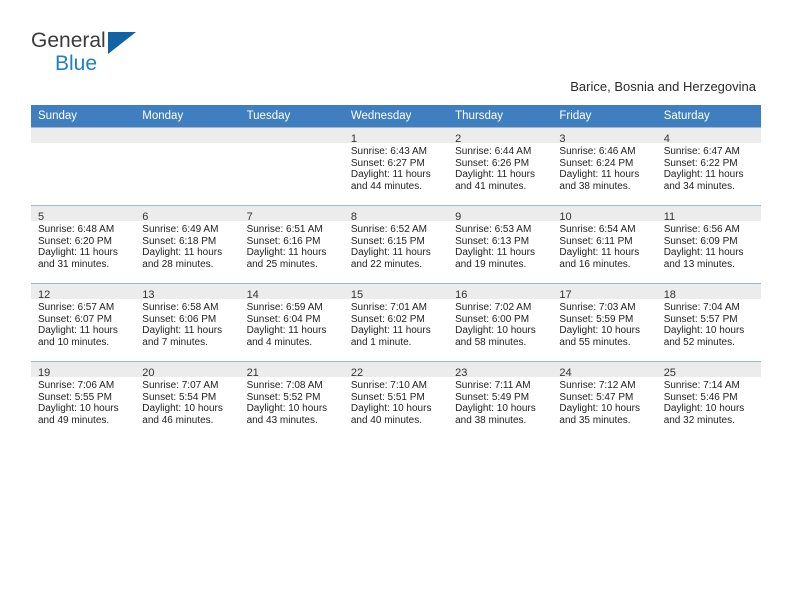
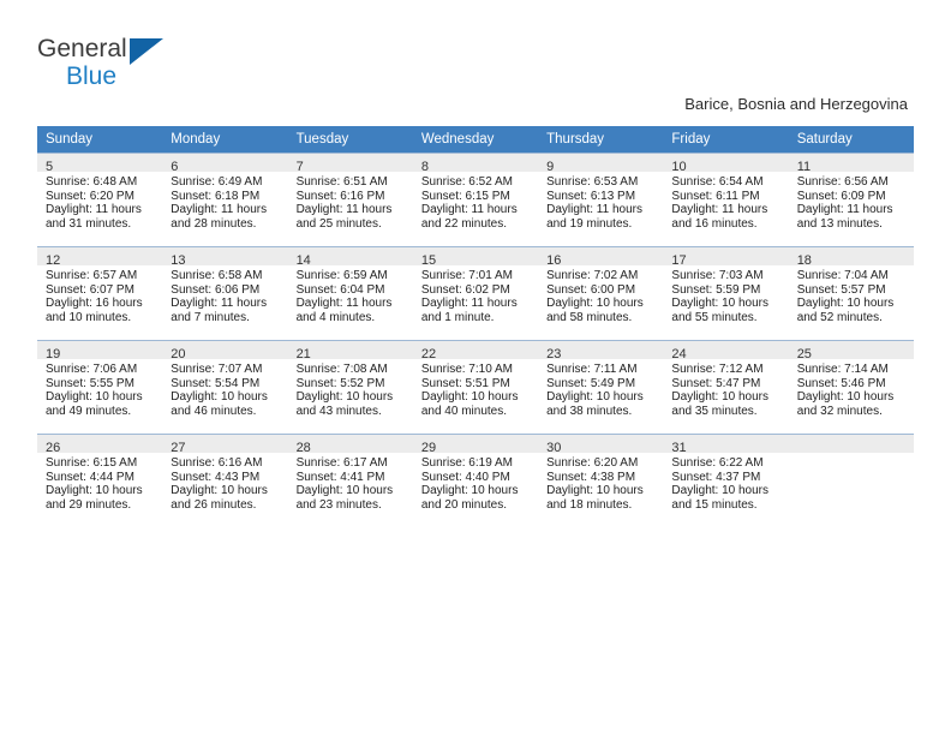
  General
  Blue
  Barice, Bosnia and Herzegovina
  Sunday	Monday	Tuesday	Wednesday	Thursday	Friday	Saturday
- 			1Sunrise: 6:43 AMSunset: 6:27 PMDaylight: 11 hours and 44 minutes.	2Sunrise: 6:44 AMSunset: 6:26 PMDaylight: 11 hours and 41 minutes.	3Sunrise: 6:46 AMSunset: 6:24 PMDaylight: 11 hours and 38 minutes.	4Sunrise: 6:47 AMSunset: 6:22 PMDaylight: 11 hours and 34 minutes.
  5Sunrise: 6:48 AMSunset: 6:20 PMDaylight: 11 hours and 31 minutes.	6Sunrise: 6:49 AMSunset: 6:18 PMDaylight: 11 hours and 28 minutes.	7Sunrise: 6:51 AMSunset: 6:16 PMDaylight: 11 hours and 25 minutes.	8Sunrise: 6:52 AMSunset: 6:15 PMDaylight: 11 hours and 22 minutes.	9Sunrise: 6:53 AMSunset: 6:13 PMDaylight: 11 hours and 19 minutes.	10Sunrise: 6:54 AMSunset: 6:11 PMDaylight: 11 hours and 16 minutes.	11Sunrise: 6:56 AMSunset: 6:09 PMDaylight: 11 hours and 13 minutes.
- 12Sunrise: 6:57 AMSunset: 6:07 PMDaylight: 11 hours and 10 minutes.	13Sunrise: 6:58 AMSunset: 6:06 PMDaylight: 11 hours and 7 minutes.	14Sunrise: 6:59 AMSunset: 6:04 PMDaylight: 11 hours and 4 minutes.	15Sunrise: 7:01 AMSunset: 6:02 PMDaylight: 11 hours and 1 minute.	16Sunrise: 7:02 AMSunset: 6:00 PMDaylight: 10 hours and 58 minutes.	17Sunrise: 7:03 AMSunset: 5:59 PMDaylight: 10 hours and 55 minutes.	18Sunrise: 7:04 AMSunset: 5:57 PMDaylight: 10 hours and 52 minutes.
+ 12Sunrise: 6:57 AMSunset: 6:07 PMDaylight: 16 hours and 10 minutes.	13Sunrise: 6:58 AMSunset: 6:06 PMDaylight: 11 hours and 7 minutes.	14Sunrise: 6:59 AMSunset: 6:04 PMDaylight: 11 hours and 4 minutes.	15Sunrise: 7:01 AMSunset: 6:02 PMDaylight: 11 hours and 1 minute.	16Sunrise: 7:02 AMSunset: 6:00 PMDaylight: 10 hours and 58 minutes.	17Sunrise: 7:03 AMSunset: 5:59 PMDaylight: 10 hours and 55 minutes.	18Sunrise: 7:04 AMSunset: 5:57 PMDaylight: 10 hours and 52 minutes.
  19Sunrise: 7:06 AMSunset: 5:55 PMDaylight: 10 hours and 49 minutes.	20Sunrise: 7:07 AMSunset: 5:54 PMDaylight: 10 hours and 46 minutes.	21Sunrise: 7:08 AMSunset: 5:52 PMDaylight: 10 hours and 43 minutes.	22Sunrise: 7:10 AMSunset: 5:51 PMDaylight: 10 hours and 40 minutes.	23Sunrise: 7:11 AMSunset: 5:49 PMDaylight: 10 hours and 38 minutes.	24Sunrise: 7:12 AMSunset: 5:47 PMDaylight: 10 hours and 35 minutes.	25Sunrise: 7:14 AMSunset: 5:46 PMDaylight: 10 hours and 32 minutes.
+ 26Sunrise: 6:15 AMSunset: 4:44 PMDaylight: 10 hours and 29 minutes.	27Sunrise: 6:16 AMSunset: 4:43 PMDaylight: 10 hours and 26 minutes.	28Sunrise: 6:17 AMSunset: 4:41 PMDaylight: 10 hours and 23 minutes.	29Sunrise: 6:19 AMSunset: 4:40 PMDaylight: 10 hours and 20 minutes.	30Sunrise: 6:20 AMSunset: 4:38 PMDaylight: 10 hours and 18 minutes.	31Sunrise: 6:22 AMSunset: 4:37 PMDaylight: 10 hours and 15 minutes.
